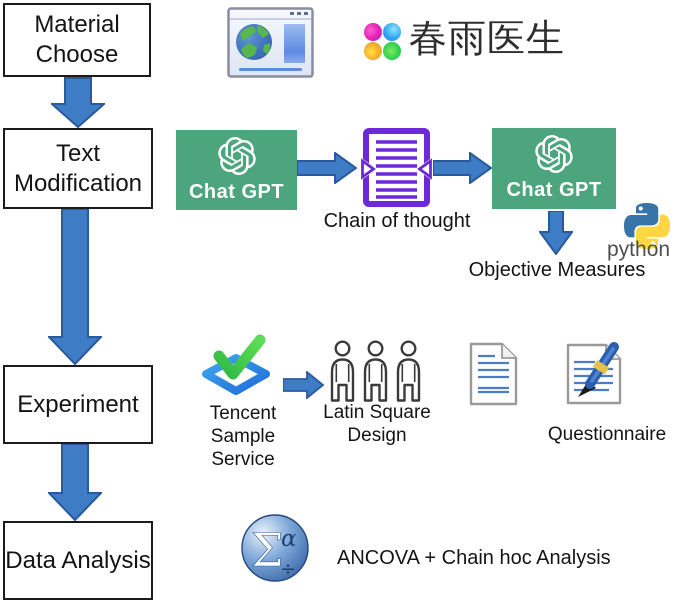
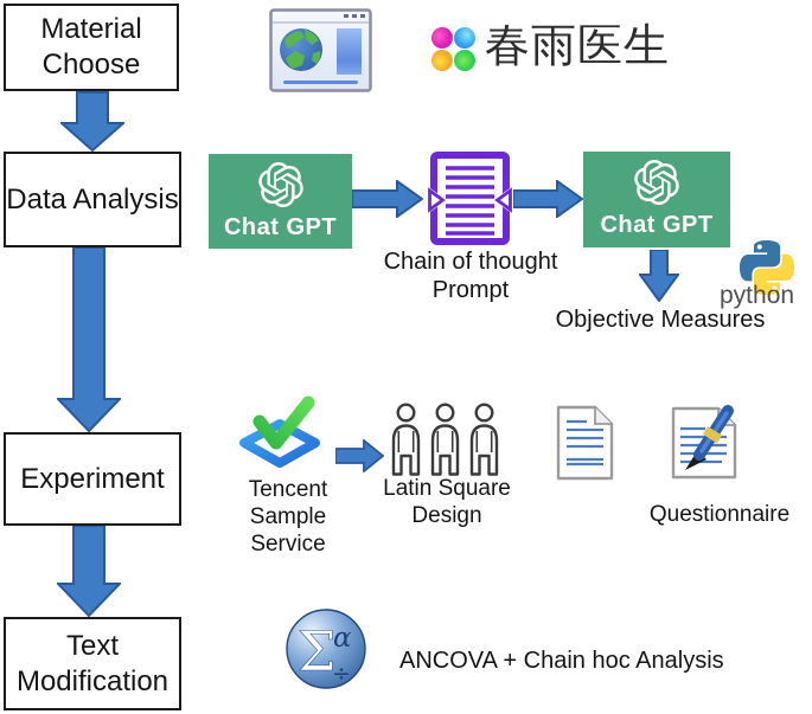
  Material Choose
- Text Modification
+ Data Analysis
  Experiment
- Data Analysis
+ Text Modification
  春雨医生
  Chat GPT
  Chain of thought
+ Prompt
  Chat GPT
  Objective Measures
  python
  Tencent
  Sample Service
  Latin Square
  Design
  Questionnaire
  Σ
  α
  ÷
  ANCOVA + Chain hoc Analysis
